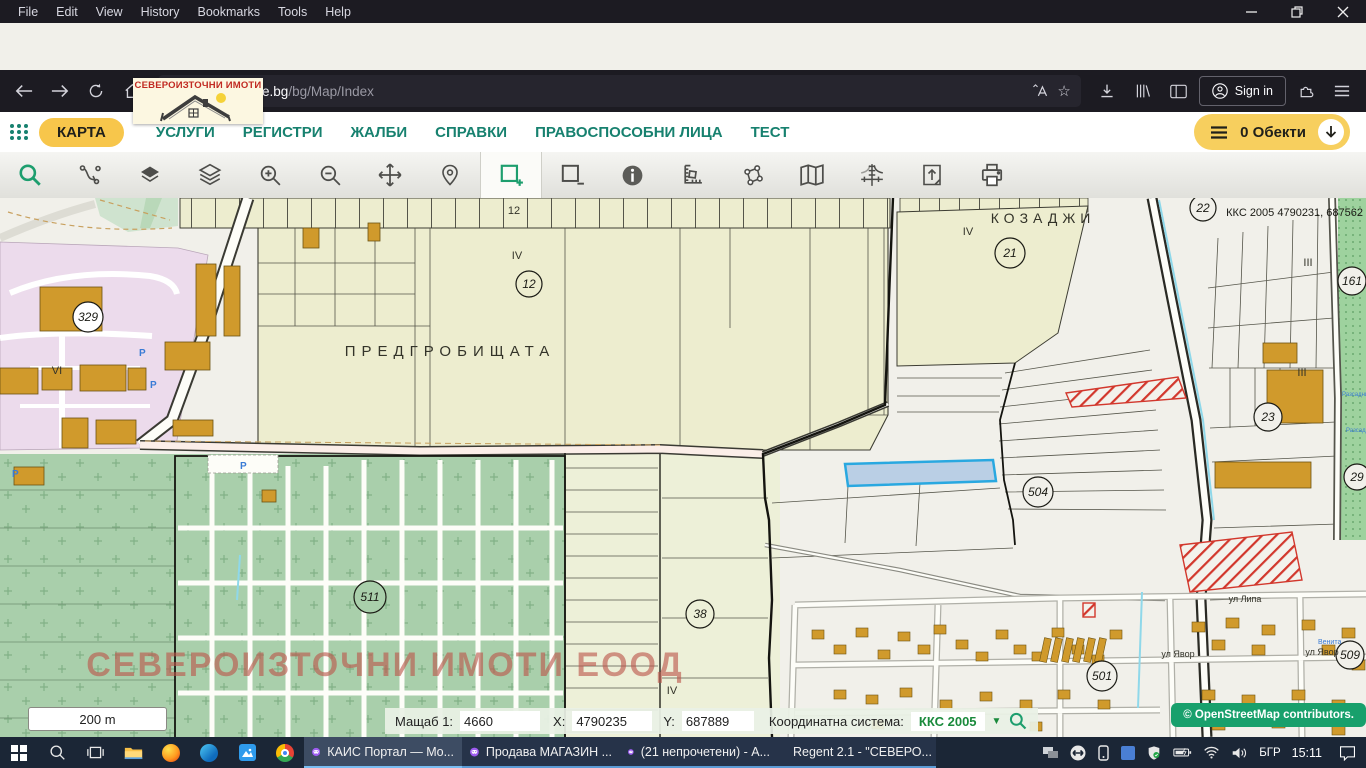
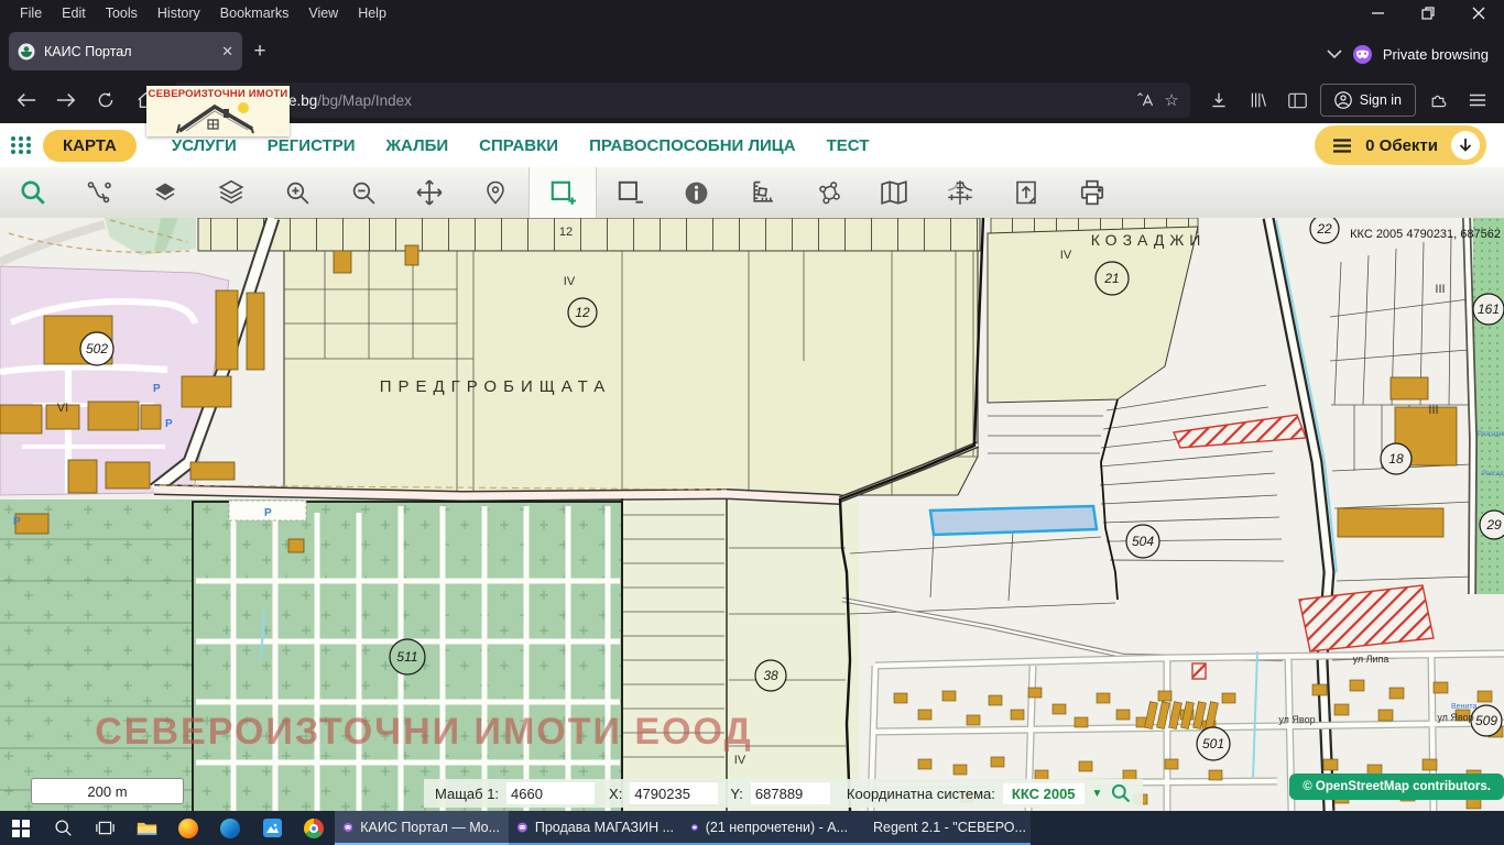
  File
  Edit
- View
+ Tools
  History
  Bookmarks
- Tools
+ View
  Help
+ КАИС Портал
+ ✕
+ +
+ Private browsing
  ☆
  Sign in
  СЕВЕРОИЗТОЧНИ ИМОТИ
  КАРТА
  УСЛУГИ
  РЕГИСТРИ
  ЖАЛБИ
  СПРАВКИ
  ПРАВОСПОСОБНИ ЛИЦА
  ТЕСТ
  0 Обекти
- 329
+ 502
  12
  21
  22
  161
- 23
+ 18
  29
  504
  511
  38
  501
  509
  ПРЕДГРОБИЩАТА
  КОЗАДЖИ
  12
  IV
  IV
  IV
  III
  III
  VI
  Р
  Р
  Р
  Р
  ул Липа
  ул Явор
  ул Явор
  ККС 2005 4790231, 687562
  СЕВЕРОИЗТОЧНИ ИМОТИ ЕООД
  200 m
  Мащаб 1:
  4660
  X:
  4790235
  Y:
  687889
  Координатна система:
  ККС 2005
  ▼
  © OpenStreetMap contributors.
  КАИС Портал — Mo...
  Продава МАГАЗИН ...
  (21 непрочетени) - А...
  Regent 2.1 - "СЕВЕРО...
- БГР
- 15:11
